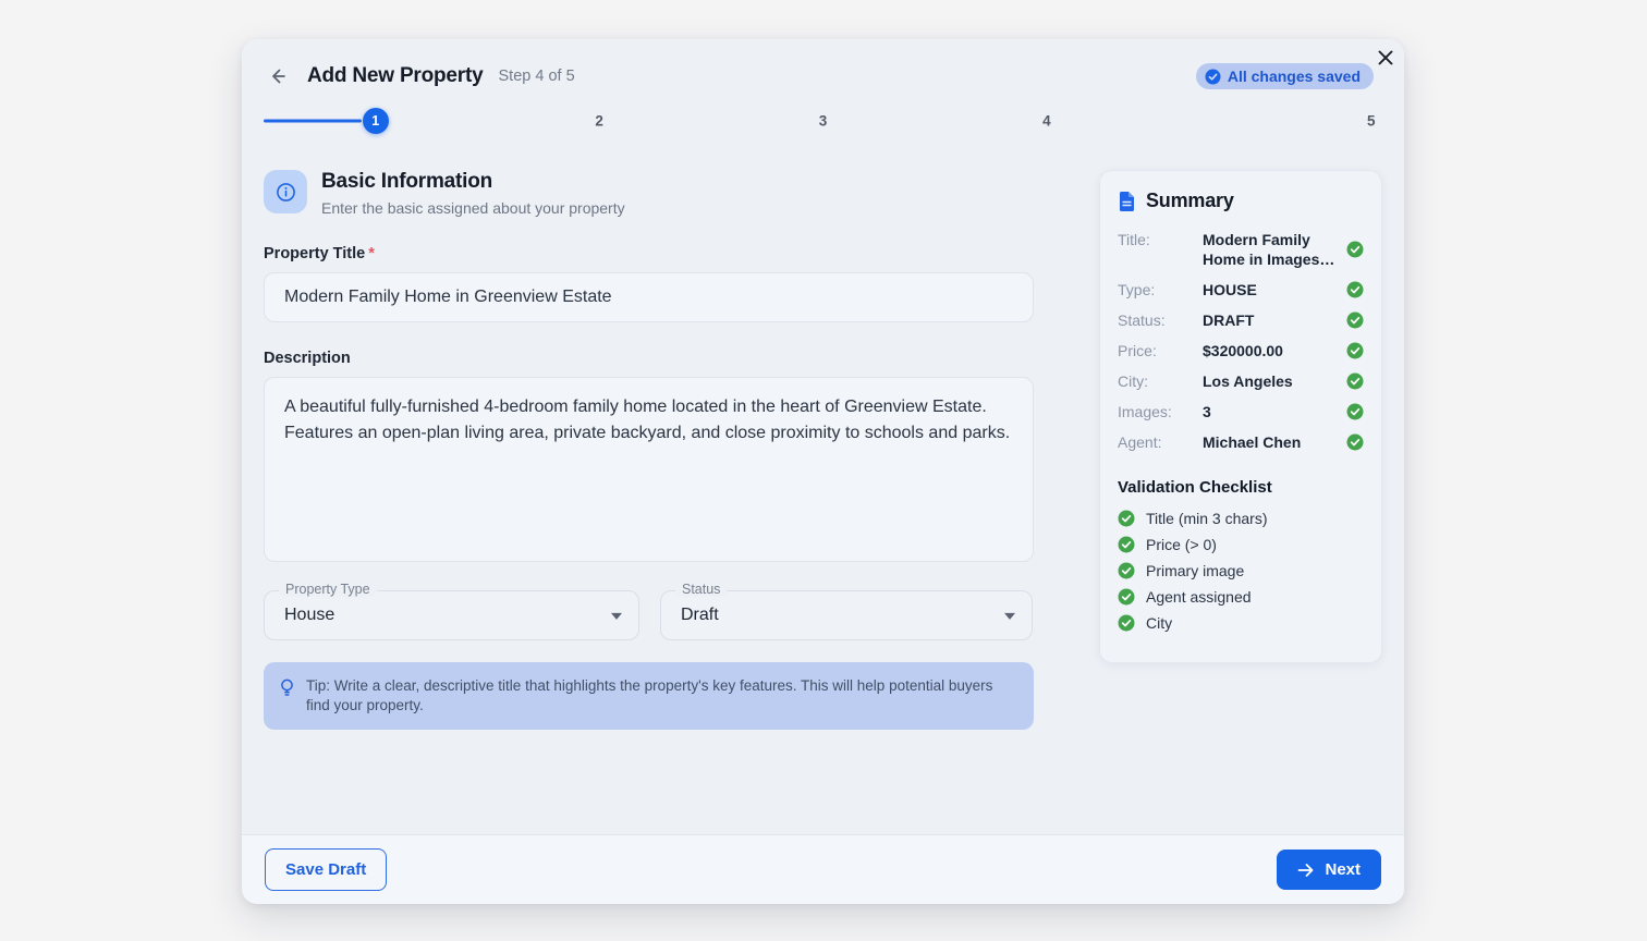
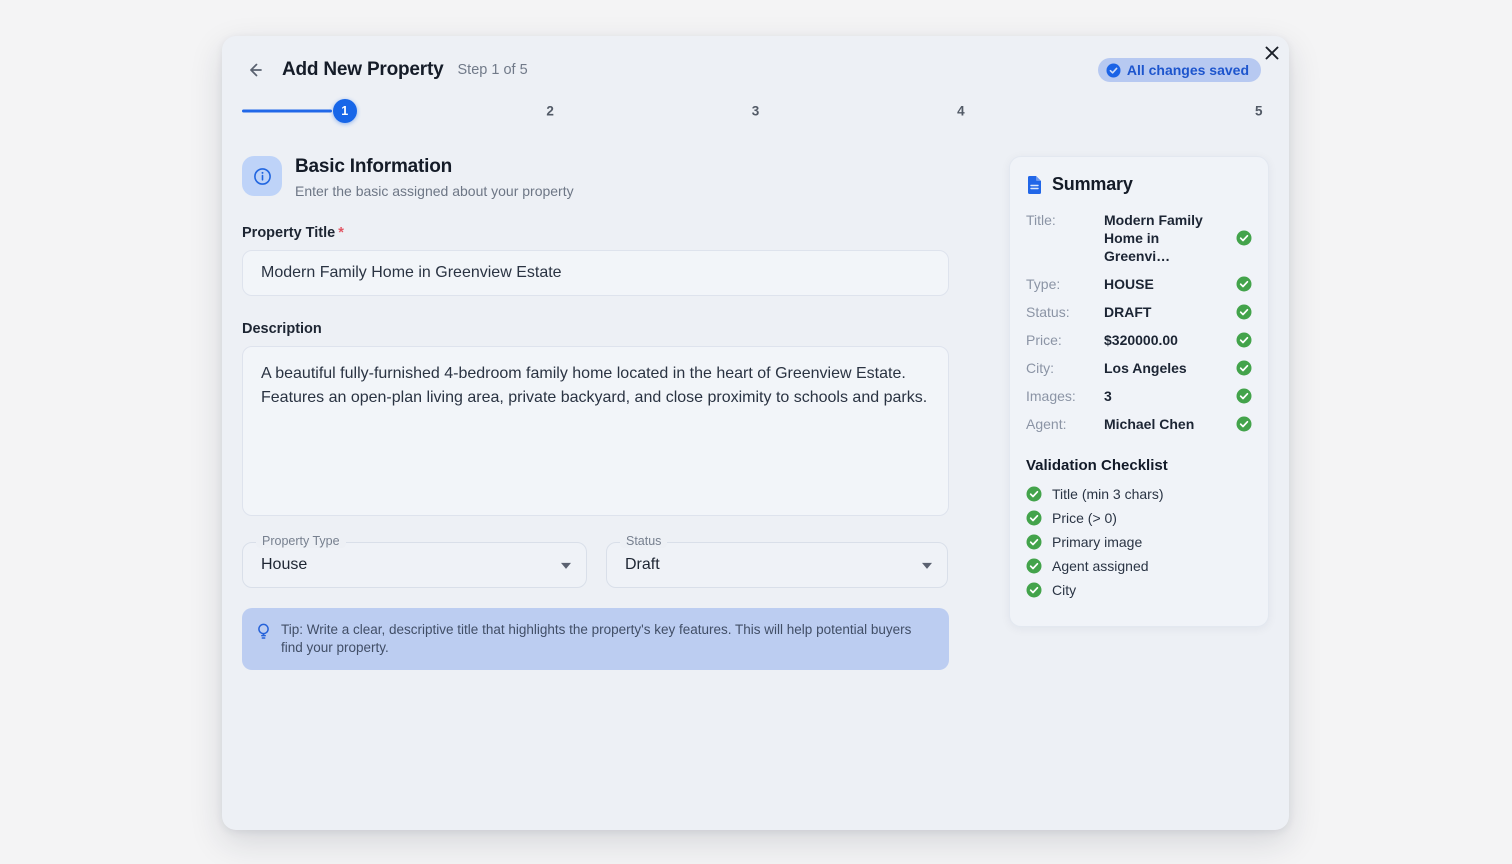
  Add New Property
- Step 4 of 5
+ Step 1 of 5
  All changes saved
  1
  2
  3
  4
  5
  Basic Information
  Enter the basic assigned about your property
  Property Title *
  Modern Family Home in Greenview Estate
  Description
  Property Type
  House
  Status
  Draft
  Tip: Write a clear, descriptive title that highlights the property's key features. This will help potential buyers find your property.
  Summary
  Title:
- Modern Family Home in Images…
+ Modern Family Home in Greenvi…
  Type:
  HOUSE
  Status:
  DRAFT
  Price:
  $320000.00
  City:
  Los Angeles
  Images:
  3
  Agent:
  Michael Chen
  Validation Checklist
  Title (min 3 chars)
  Price (> 0)
  Primary image
  Agent assigned
  City
- Save Draft
- Next
